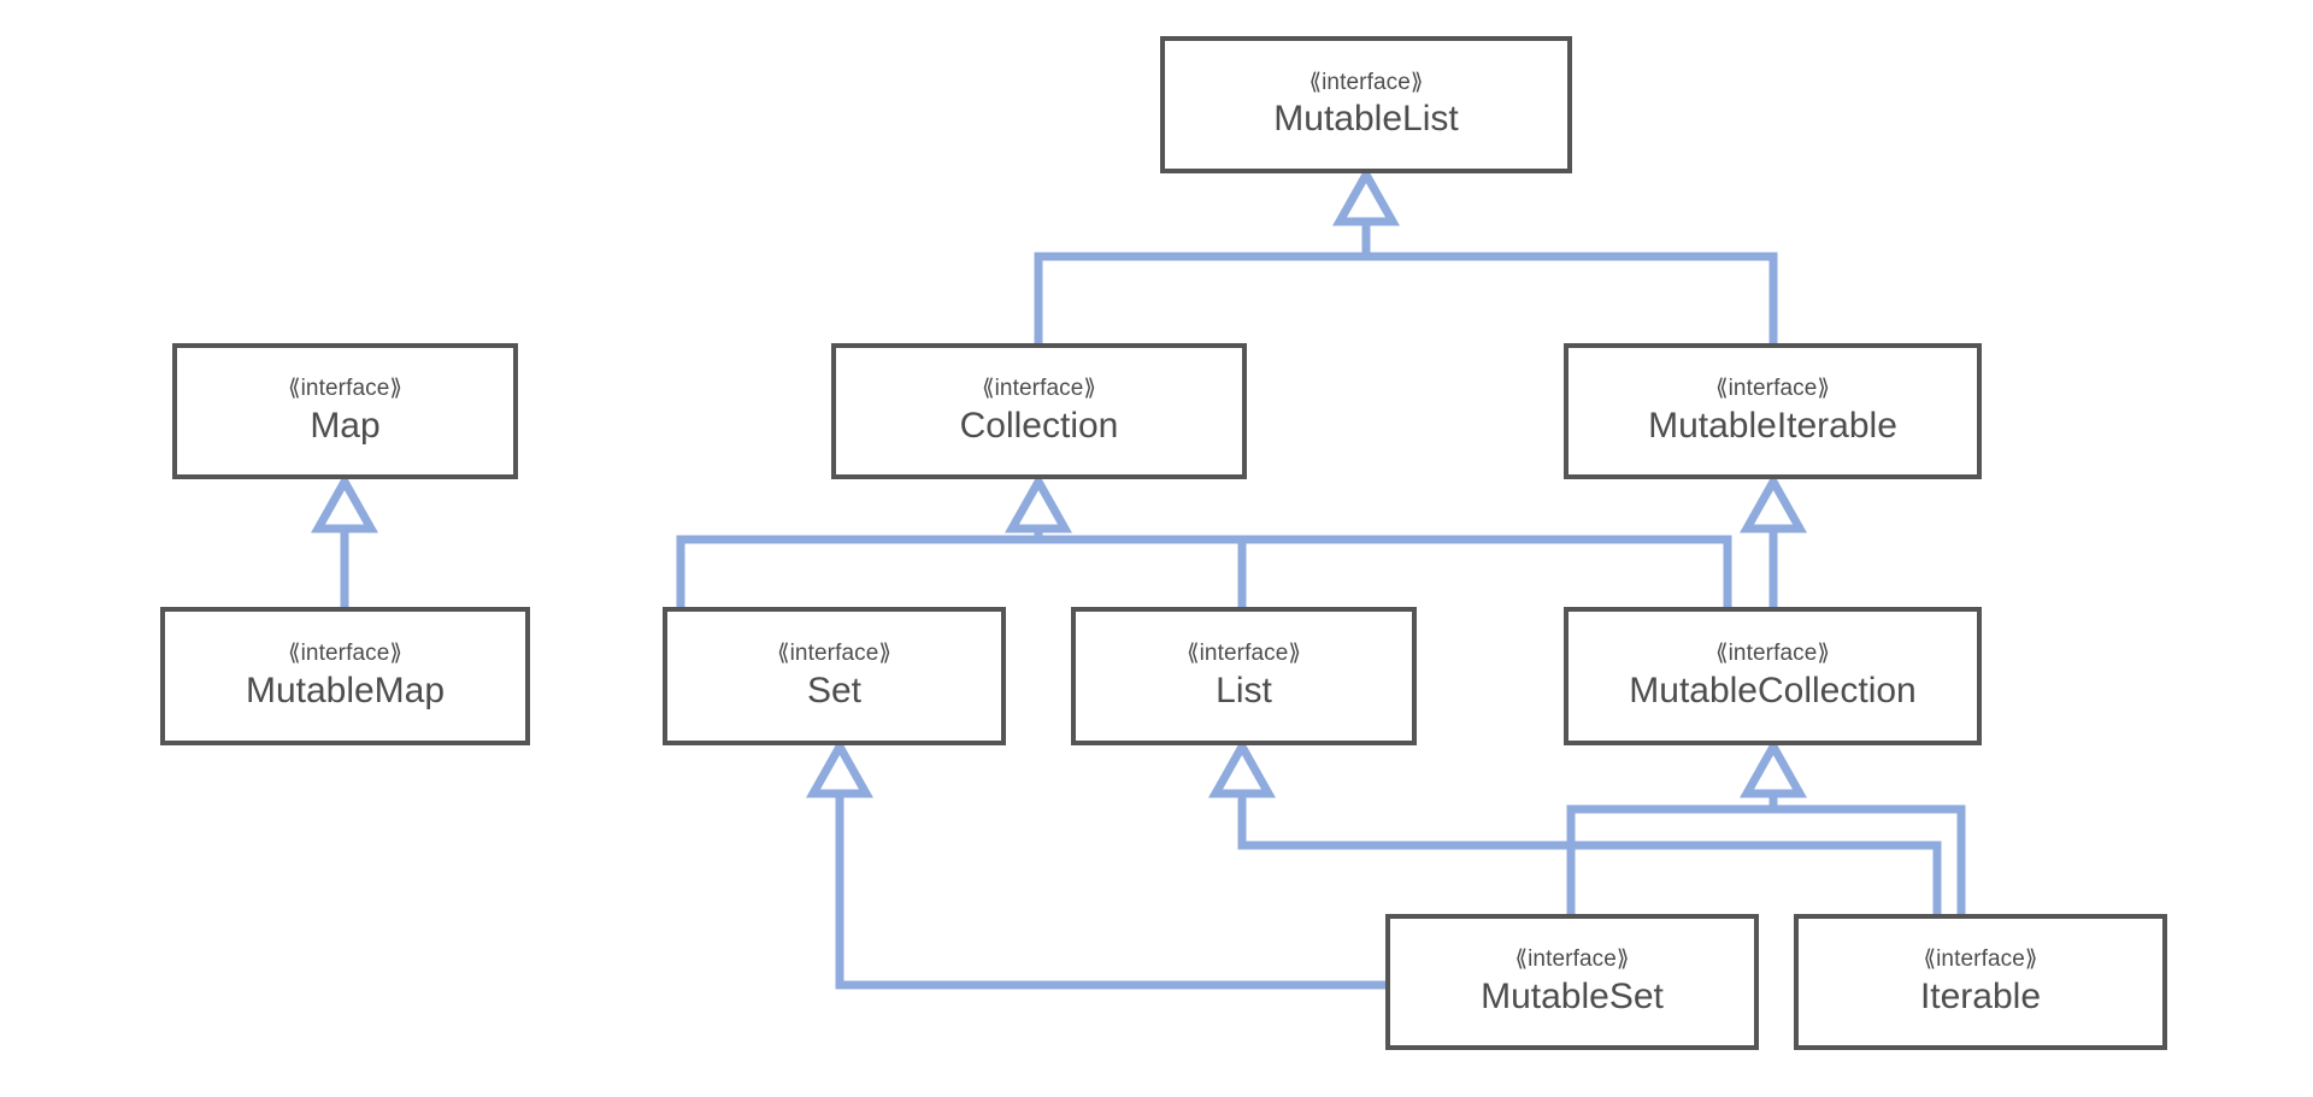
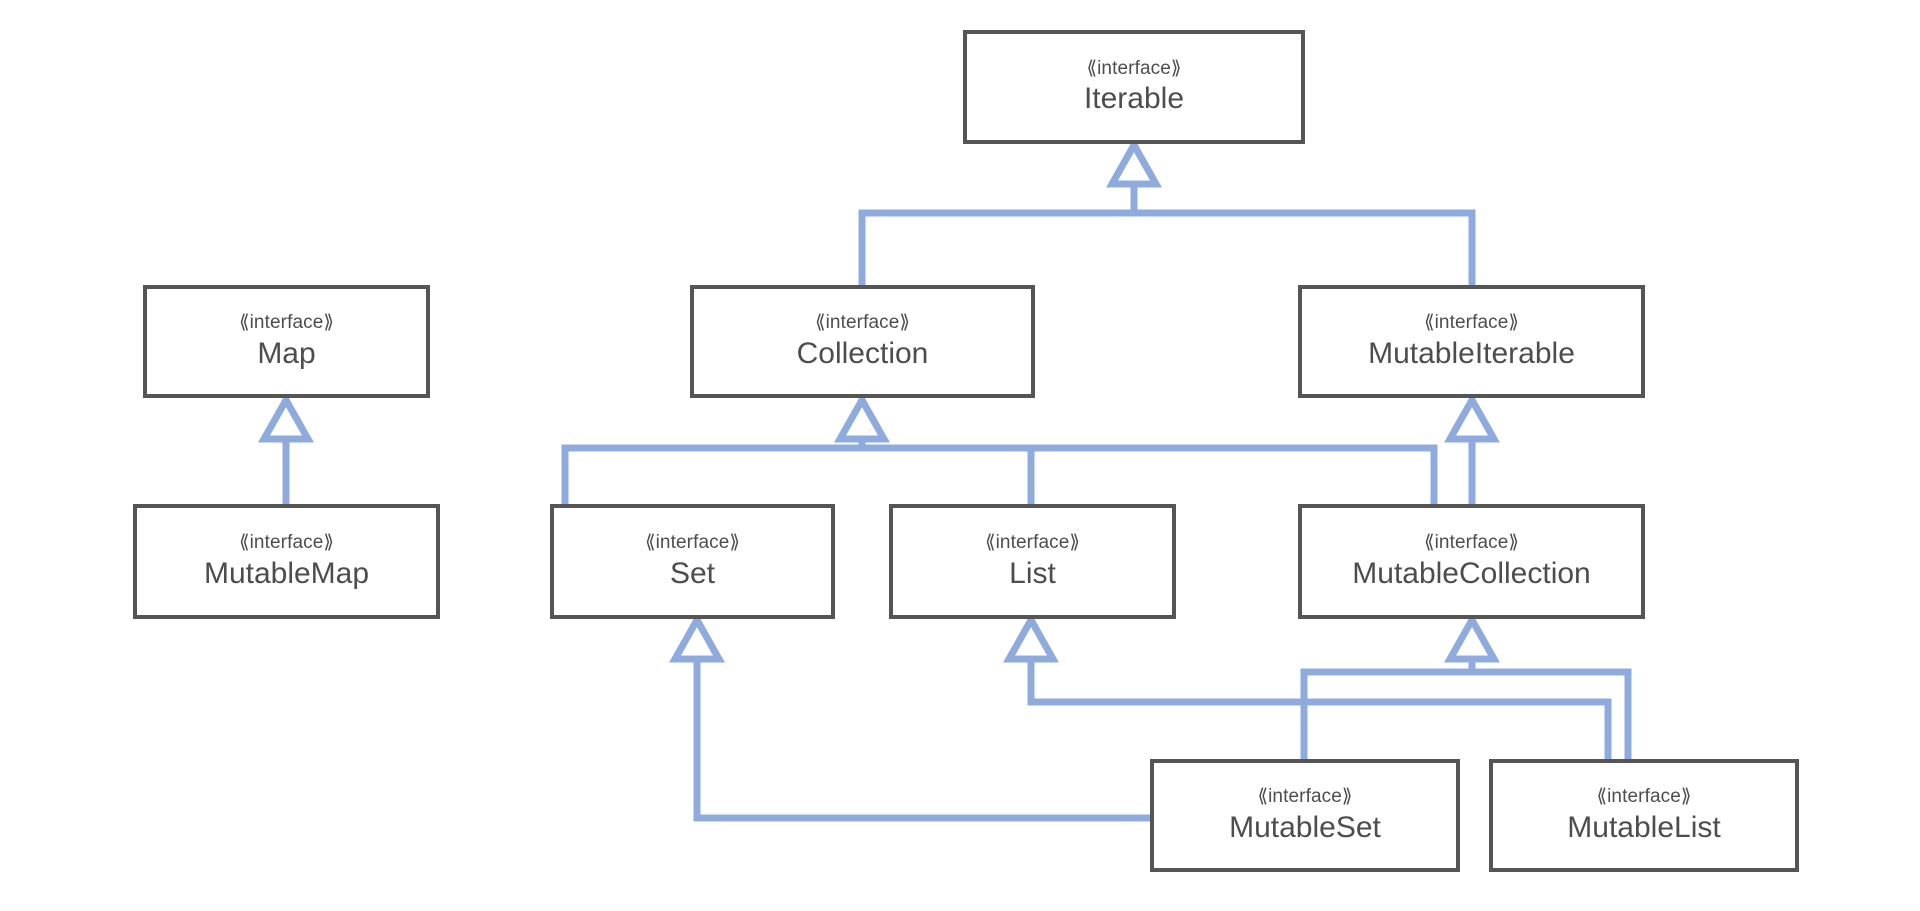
  ⟪interface⟫
- MutableList
+ Iterable
  ⟪interface⟫
  Map
  ⟪interface⟫
  Collection
  ⟪interface⟫
  MutableIterable
  ⟪interface⟫
  MutableMap
  ⟪interface⟫
  Set
  ⟪interface⟫
  List
  ⟪interface⟫
  MutableCollection
  ⟪interface⟫
  MutableSet
  ⟪interface⟫
- Iterable
+ MutableList
